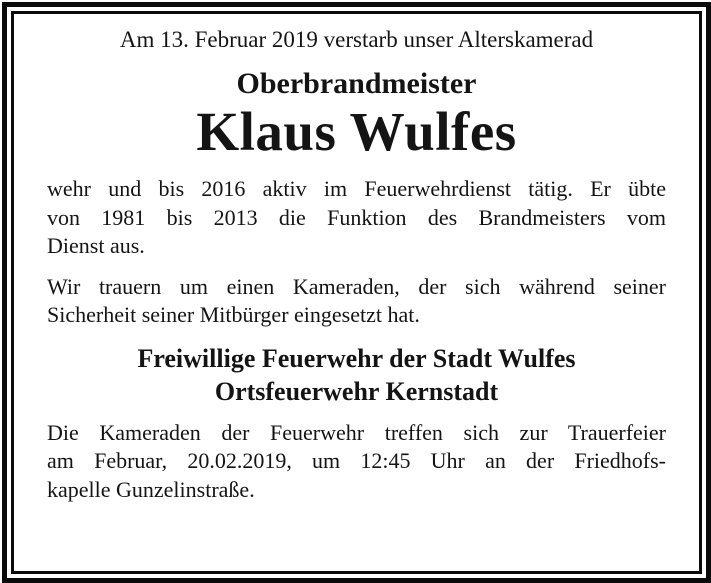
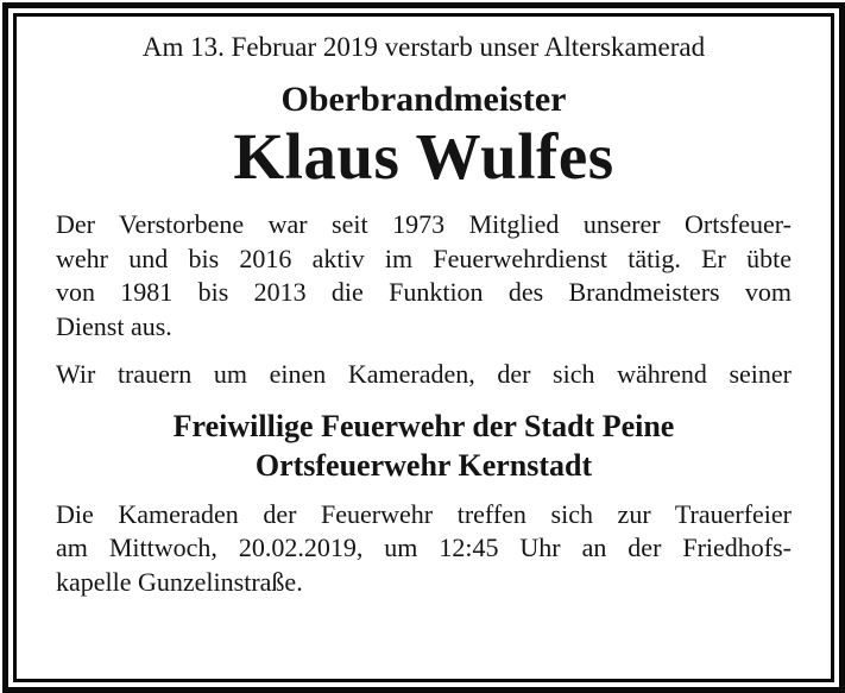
  Am 13. Februar 2019 verstarb unser Alterskamerad
  Oberbrandmeister
  Klaus Wulfes
+ Der Verstorbene war seit 1973 Mitglied unserer Ortsfeuer-
  wehr und bis 2016 aktiv im Feuerwehrdienst tätig. Er übte
  von 1981 bis 2013 die Funktion des Brandmeisters vom
  Dienst aus.
  Wir trauern um einen Kameraden, der sich während seiner
- Sicherheit seiner Mitbürger eingesetzt hat.
- Freiwillige Feuerwehr der Stadt Wulfes
+ Freiwillige Feuerwehr der Stadt Peine
  Ortsfeuerwehr Kernstadt
  Die Kameraden der Feuerwehr treffen sich zur Trauerfeier
- am Februar, 20.02.2019, um 12:45 Uhr an der Friedhofs-
+ am Mittwoch, 20.02.2019, um 12:45 Uhr an der Friedhofs-
  kapelle Gunzelinstraße.
